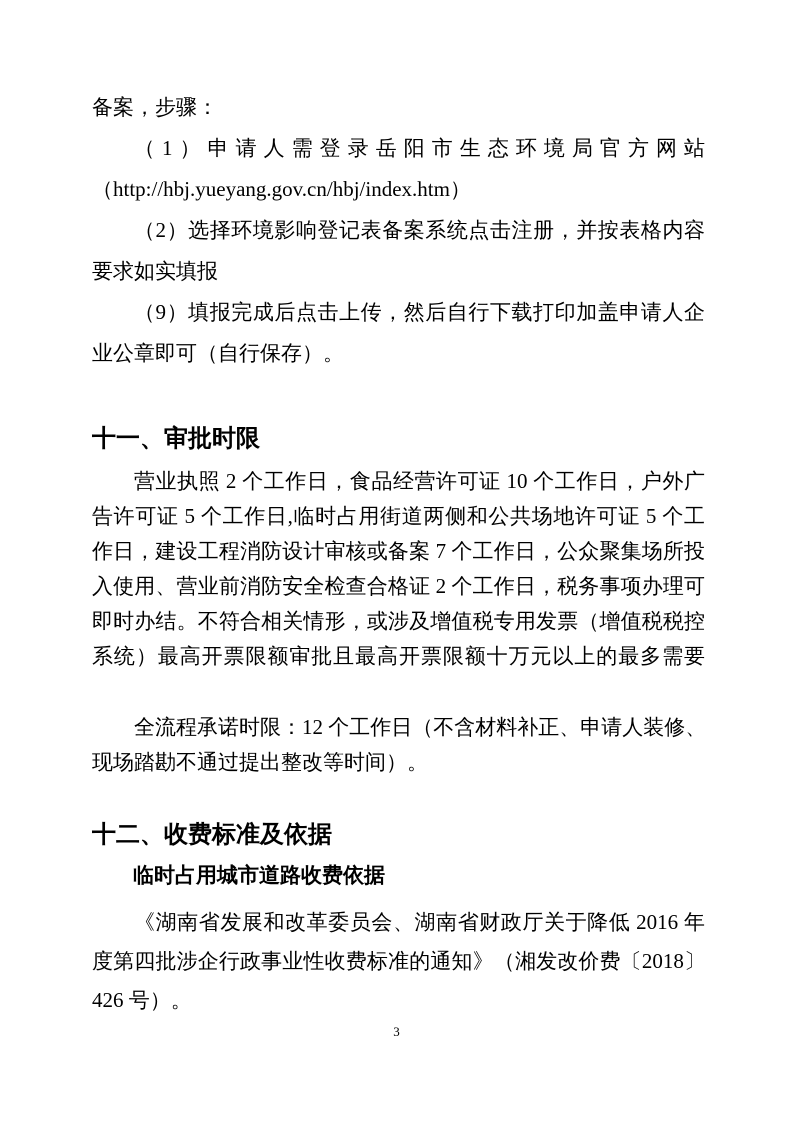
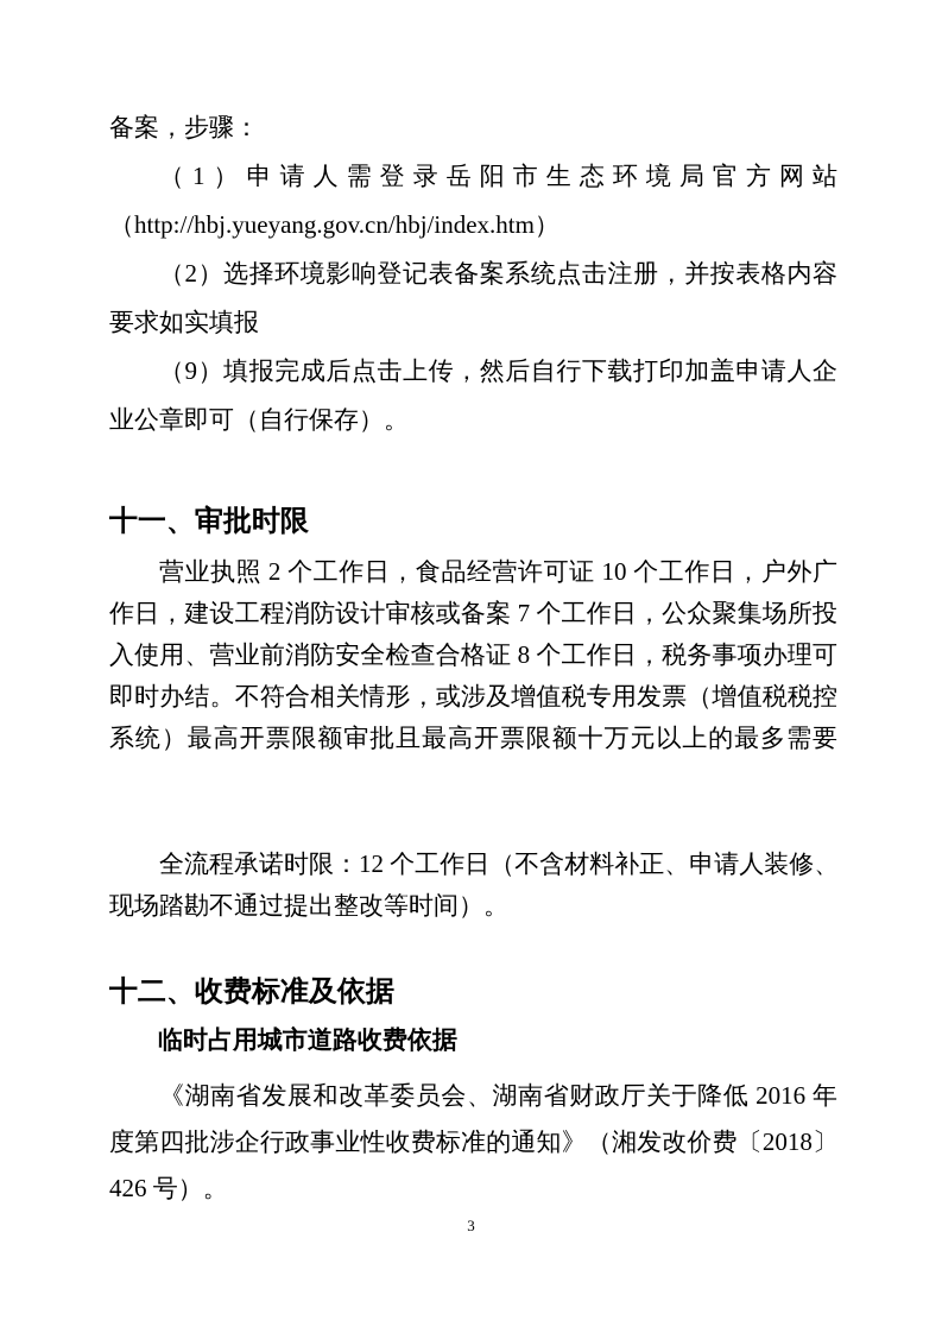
  备案，步骤：
  （1）申请人需登录岳阳市生态环境局官方网站
  （http://hbj.yueyang.gov.cn/hbj/index.htm）
  （2）选择环境影响登记表备案系统点击注册，并按表格内容
  要求如实填报
  （9）填报完成后点击上传，然后自行下载打印加盖申请人企
  业公章即可（自行保存）。
  十一、审批时限
  营业执照 2 个工作日，食品经营许可证 10 个工作日，户外广
- 告许可证 5 个工作日,临时占用街道两侧和公共场地许可证 5 个工
  作日，建设工程消防设计审核或备案 7 个工作日，公众聚集场所投
- 入使用、营业前消防安全检查合格证 2 个工作日，税务事项办理可
+ 入使用、营业前消防安全检查合格证 8 个工作日，税务事项办理可
  即时办结。不符合相关情形，或涉及增值税专用发票（增值税税控
  系统）最高开票限额审批且最高开票限额十万元以上的最多需要
  全流程承诺时限：12 个工作日（不含材料补正、申请人装修、
  现场踏勘不通过提出整改等时间）。
  十二、收费标准及依据
  临时占用城市道路收费依据
  《湖南省发展和改革委员会、湖南省财政厅关于降低 2016 年
  度第四批涉企行政事业性收费标准的通知》（湘发改价费〔2018〕
  426 号）。
  3
